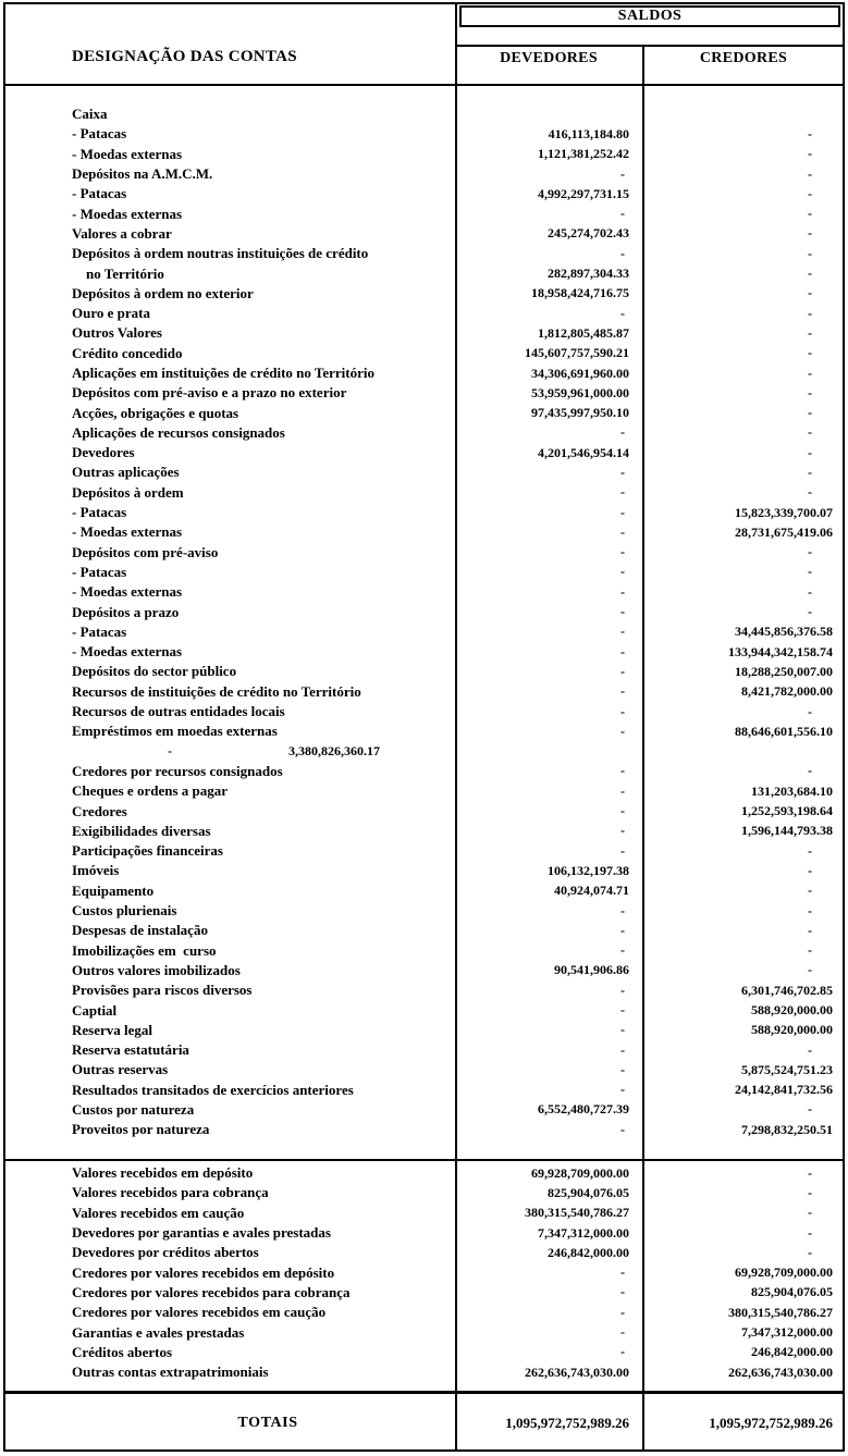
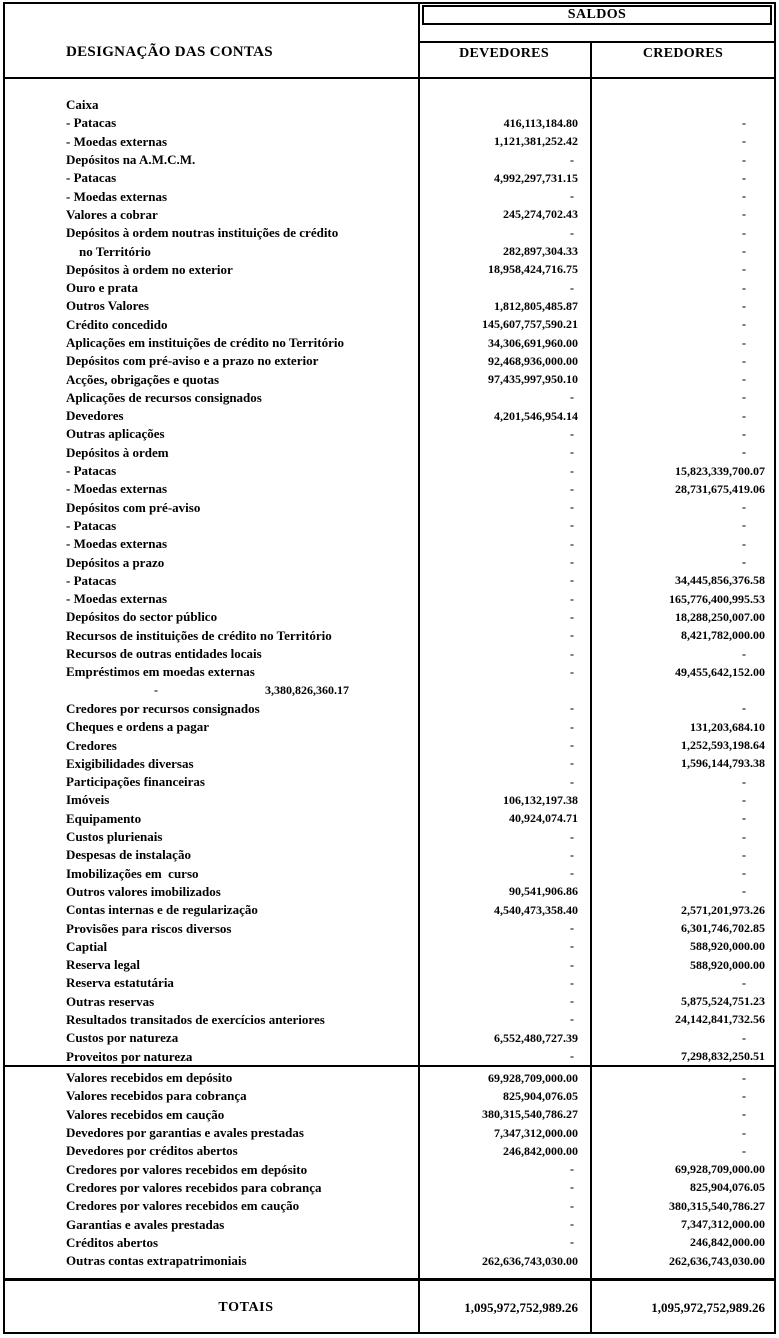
  DESIGNAÇÃO DAS CONTAS
  SALDOS
  DEVEDORES
  CREDORES
  Caixa
  - Patacas
  416,113,184.80
  -
  - Moedas externas
  1,121,381,252.42
  -
  Depósitos na A.M.C.M.
  -
  -
  - Patacas
  4,992,297,731.15
  -
  - Moedas externas
  -
  -
  Valores a cobrar
  245,274,702.43
  -
  Depósitos à ordem noutras instituições de crédito
  -
  -
  no Território
  282,897,304.33
  -
  Depósitos à ordem no exterior
  18,958,424,716.75
  -
  Ouro e prata
  -
  -
  Outros Valores
  1,812,805,485.87
  -
  Crédito concedido
  145,607,757,590.21
  -
  Aplicações em instituições de crédito no Território
  34,306,691,960.00
  -
  Depósitos com pré-aviso e a prazo no exterior
- 53,959,961,000.00
+ 92,468,936,000.00
  -
  Acções, obrigações e quotas
  97,435,997,950.10
  -
  Aplicações de recursos consignados
  -
  -
  Devedores
  4,201,546,954.14
  -
  Outras aplicações
  -
  -
  Depósitos à ordem
  -
  -
  - Patacas
  -
  15,823,339,700.07
  - Moedas externas
  -
  28,731,675,419.06
  Depósitos com pré-aviso
  -
  -
  - Patacas
  -
  -
  - Moedas externas
  -
  -
  Depósitos a prazo
  -
  -
  - Patacas
  -
  34,445,856,376.58
  - Moedas externas
  -
- 133,944,342,158.74
+ 165,776,400,995.53
  Depósitos do sector público
  -
  18,288,250,007.00
  Recursos de instituições de crédito no Território
  -
  8,421,782,000.00
  Recursos de outras entidades locais
  -
  -
  Empréstimos em moedas externas
  -
- 88,646,601,556.10
+ 49,455,642,152.00
  -
  3,380,826,360.17
  Credores por recursos consignados
  -
  -
  Cheques e ordens a pagar
  -
  131,203,684.10
  Credores
  -
  1,252,593,198.64
  Exigibilidades diversas
  -
  1,596,144,793.38
  Participações financeiras
  -
  -
  Imóveis
  106,132,197.38
  -
  Equipamento
  40,924,074.71
  -
  Custos plurienais
  -
  -
  Despesas de instalação
  -
  -
  Imobilizações em curso
  -
  -
  Outros valores imobilizados
  90,541,906.86
  -
+ Contas internas e de regularização
+ 4,540,473,358.40
+ 2,571,201,973.26
  Provisões para riscos diversos
  -
  6,301,746,702.85
  Captial
  -
  588,920,000.00
  Reserva legal
  -
  588,920,000.00
  Reserva estatutária
  -
  -
  Outras reservas
  -
  5,875,524,751.23
  Resultados transitados de exercícios anteriores
  -
  24,142,841,732.56
  Custos por natureza
  6,552,480,727.39
  -
  Proveitos por natureza
  -
  7,298,832,250.51
  Valores recebidos em depósito
  69,928,709,000.00
  -
  Valores recebidos para cobrança
  825,904,076.05
  -
  Valores recebidos em caução
  380,315,540,786.27
  -
  Devedores por garantias e avales prestadas
  7,347,312,000.00
  -
  Devedores por créditos abertos
  246,842,000.00
  -
  Credores por valores recebidos em depósito
  -
  69,928,709,000.00
  Credores por valores recebidos para cobrança
  -
  825,904,076.05
  Credores por valores recebidos em caução
  -
  380,315,540,786.27
  Garantias e avales prestadas
  -
  7,347,312,000.00
  Créditos abertos
  -
  246,842,000.00
  Outras contas extrapatrimoniais
  262,636,743,030.00
  262,636,743,030.00
  TOTAIS
  1,095,972,752,989.26
  1,095,972,752,989.26
